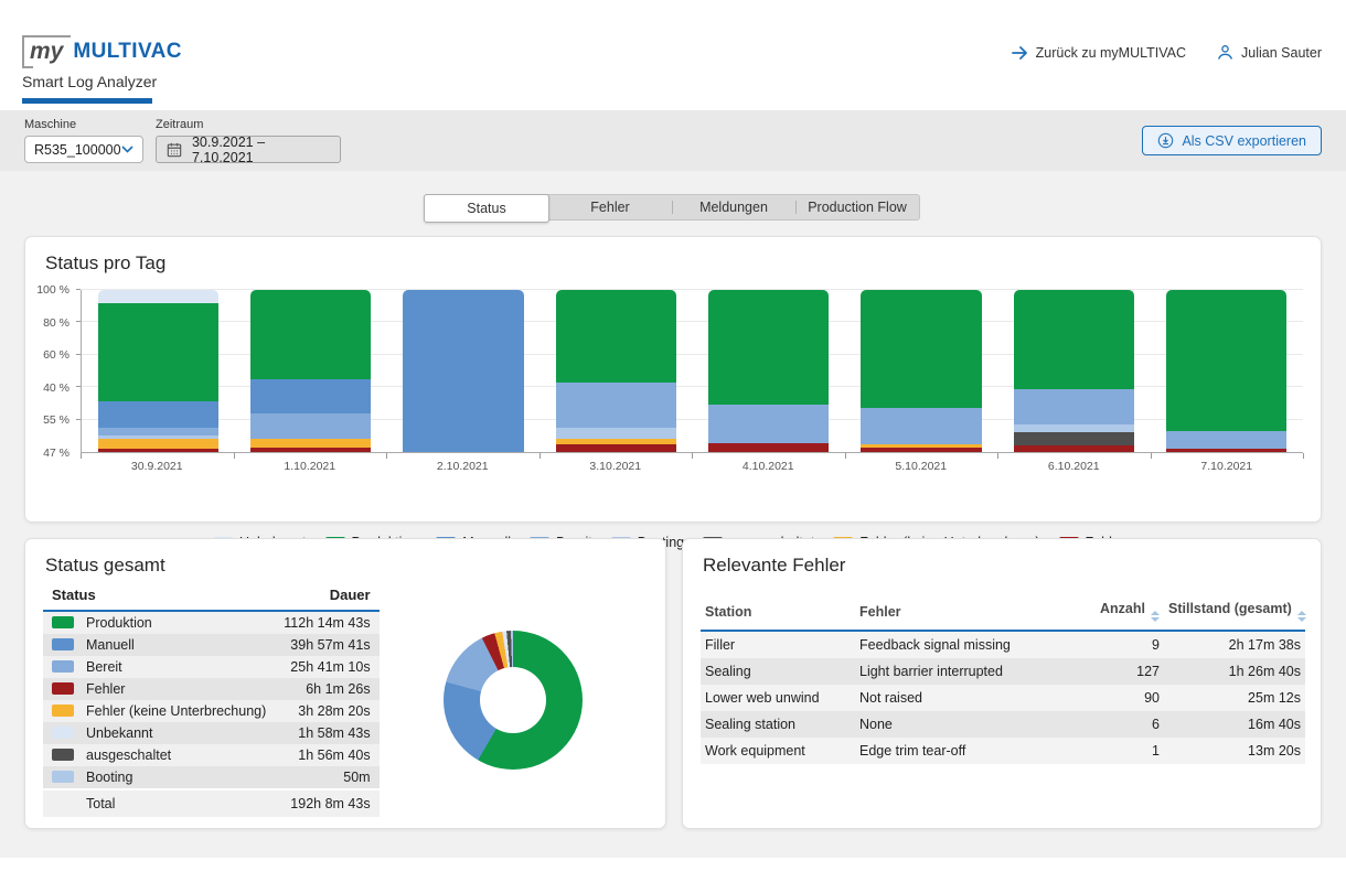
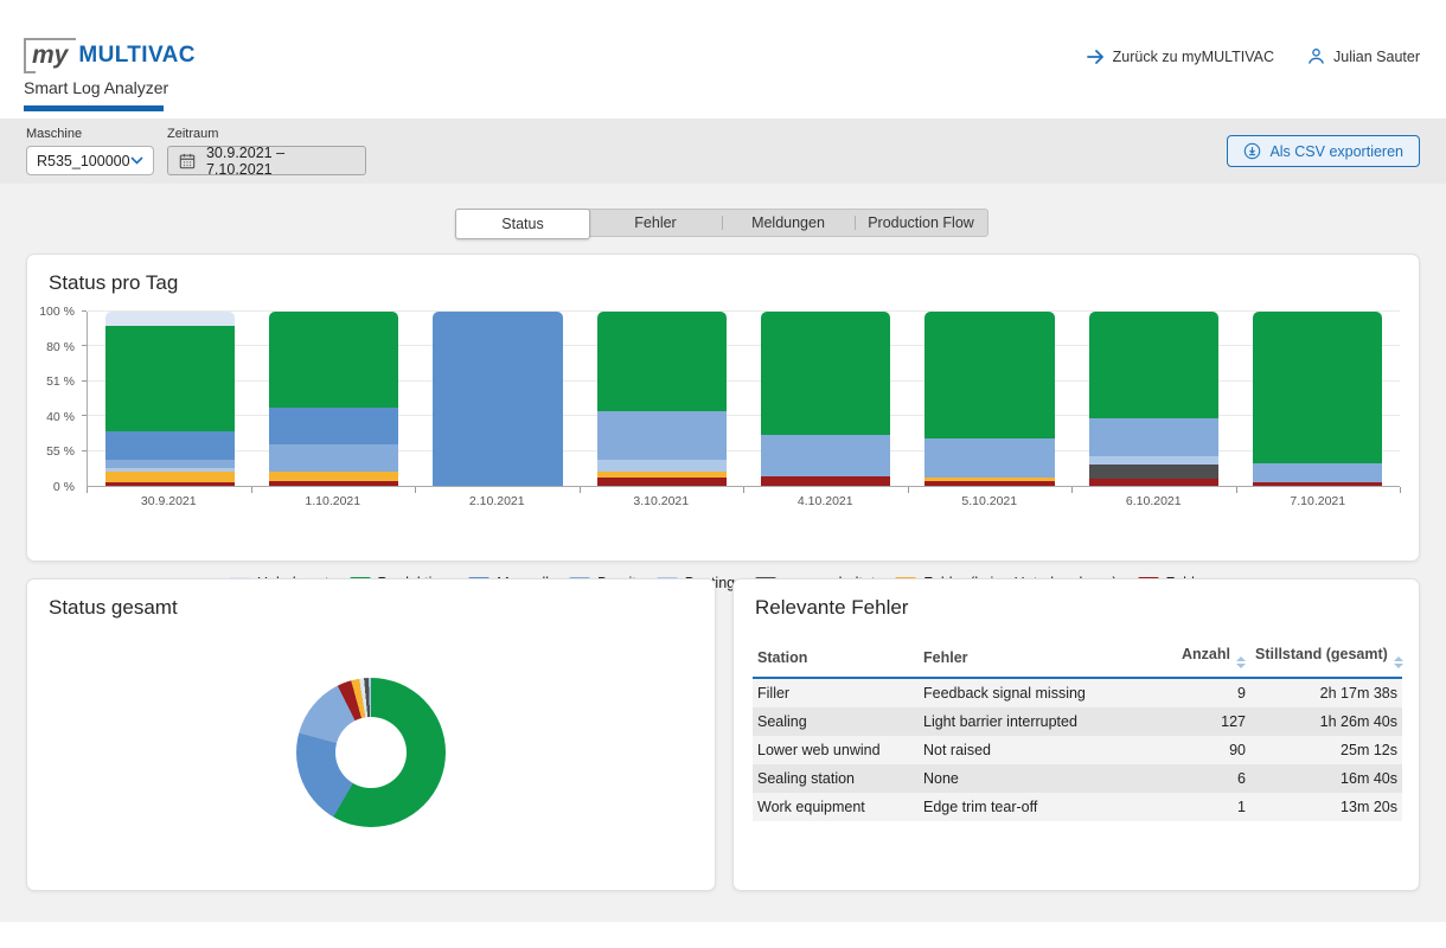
  my
  MULTIVAC
  Zurück zu myMULTIVAC
  Julian Sauter
  Smart Log Analyzer
  Maschine
  R535_100000
  Zeitraum
  30.9.2021 – 7.10.2021
  Als CSV exportieren
  Status
  Fehler
  Meldungen
  Production Flow
  Status pro Tag
- 47 %
+ 0 %
  55 %
  40 %
- 60 %
+ 51 %
  80 %
  100 %
  30.9.2021
  1.10.2021
  2.10.2021
  3.10.2021
  4.10.2021
  5.10.2021
  6.10.2021
  7.10.2021
  Status gesamt
- Status	Dauer
- Produktion	112h 14m 43s
- Manuell	39h 57m 41s
- Bereit	25h 41m 10s
- Fehler	6h 1m 26s
- Fehler (keine Unterbrechung)	3h 28m 20s
- Unbekannt	1h 58m 43s
- ausgeschaltet	1h 56m 40s
- Booting	50m
- Total	192h 8m 43s
  Relevante Fehler
  Station	Fehler	Anzahl	Stillstand (gesamt)
  Filler	Feedback signal missing	9	2h 17m 38s
  Sealing	Light barrier interrupted	127	1h 26m 40s
  Lower web unwind	Not raised	90	25m 12s
  Sealing station	None	6	16m 40s
  Work equipment	Edge trim tear-off	1	13m 20s
